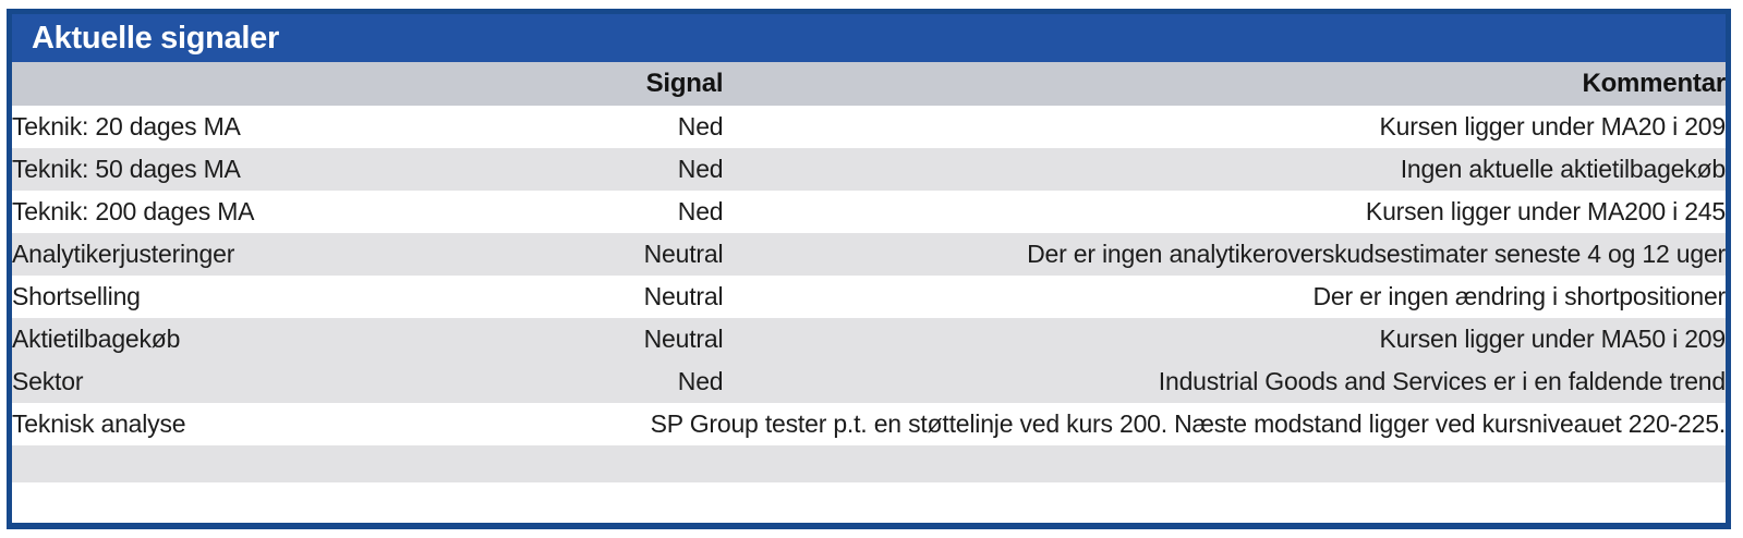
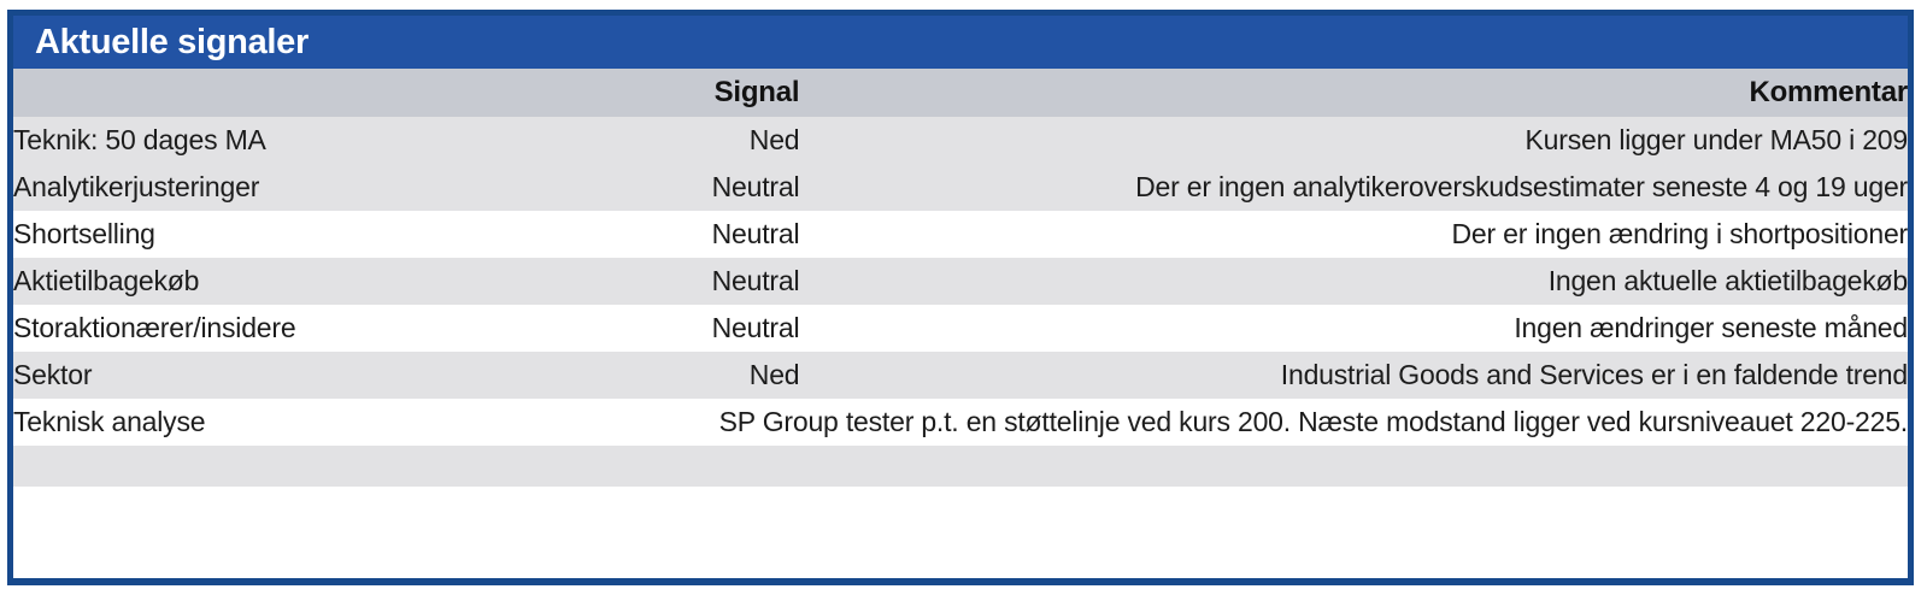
  Aktuelle signaler
  	Signal	Kommentar
- Teknik: 20 dages MA	Ned	Kursen ligger under MA20 i 209
- Teknik: 50 dages MA	Ned	Ingen aktuelle aktietilbagekøb
+ Teknik: 50 dages MA	Ned	Kursen ligger under MA50 i 209
- Teknik: 200 dages MA	Ned	Kursen ligger under MA200 i 245
- Analytikerjusteringer	Neutral	Der er ingen analytikeroverskudsestimater seneste 4 og 12 uger
+ Analytikerjusteringer	Neutral	Der er ingen analytikeroverskudsestimater seneste 4 og 19 uger
  Shortselling	Neutral	Der er ingen ændring i shortpositioner
- Aktietilbagekøb	Neutral	Kursen ligger under MA50 i 209
+ Aktietilbagekøb	Neutral	Ingen aktuelle aktietilbagekøb
+ Storaktionærer/insidere	Neutral	Ingen ændringer seneste måned
  Sektor	Ned	Industrial Goods and Services er i en faldende trend
  Teknisk analyse	SP Group tester p.t. en støttelinje ved kurs 200. Næste modstand ligger ved kursniveauet 220-225.
